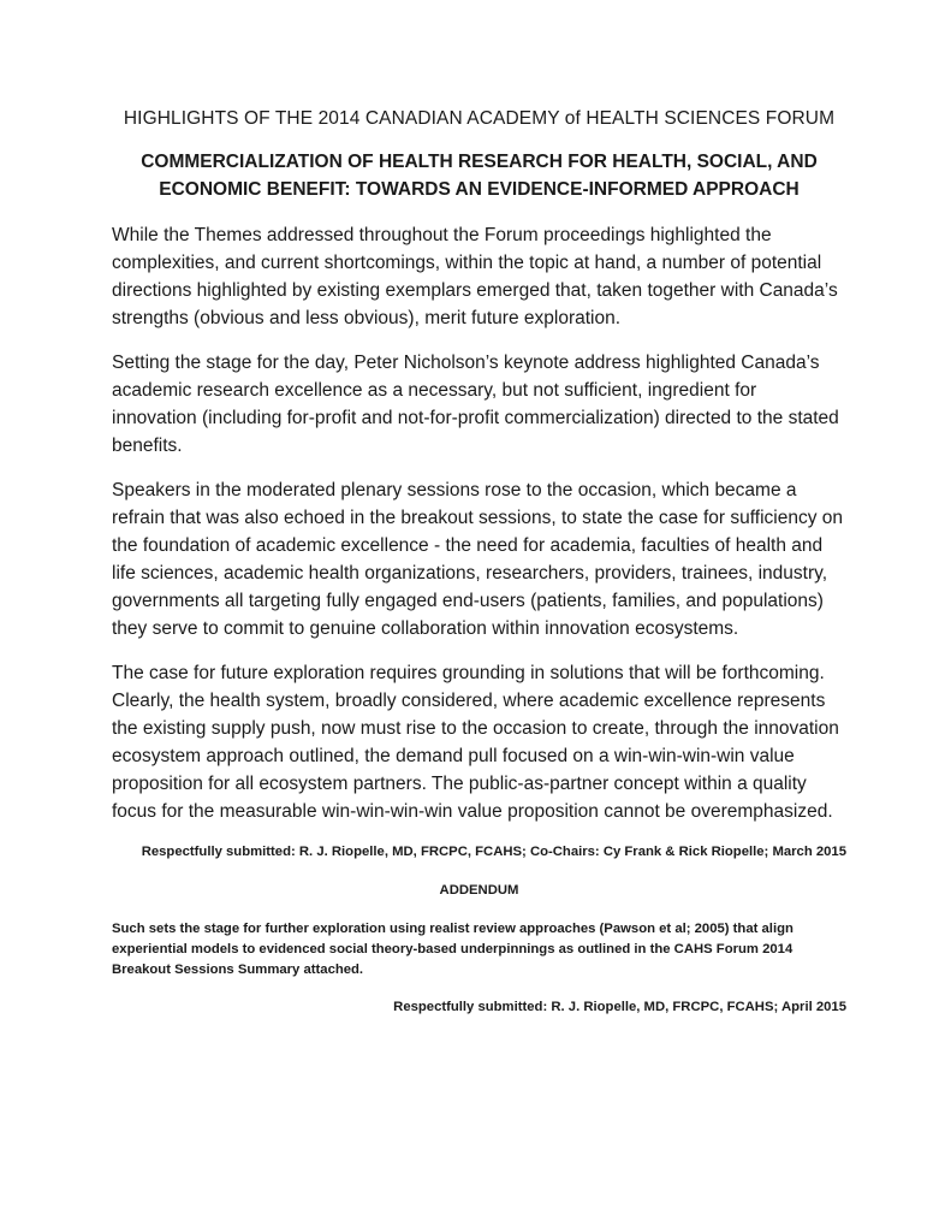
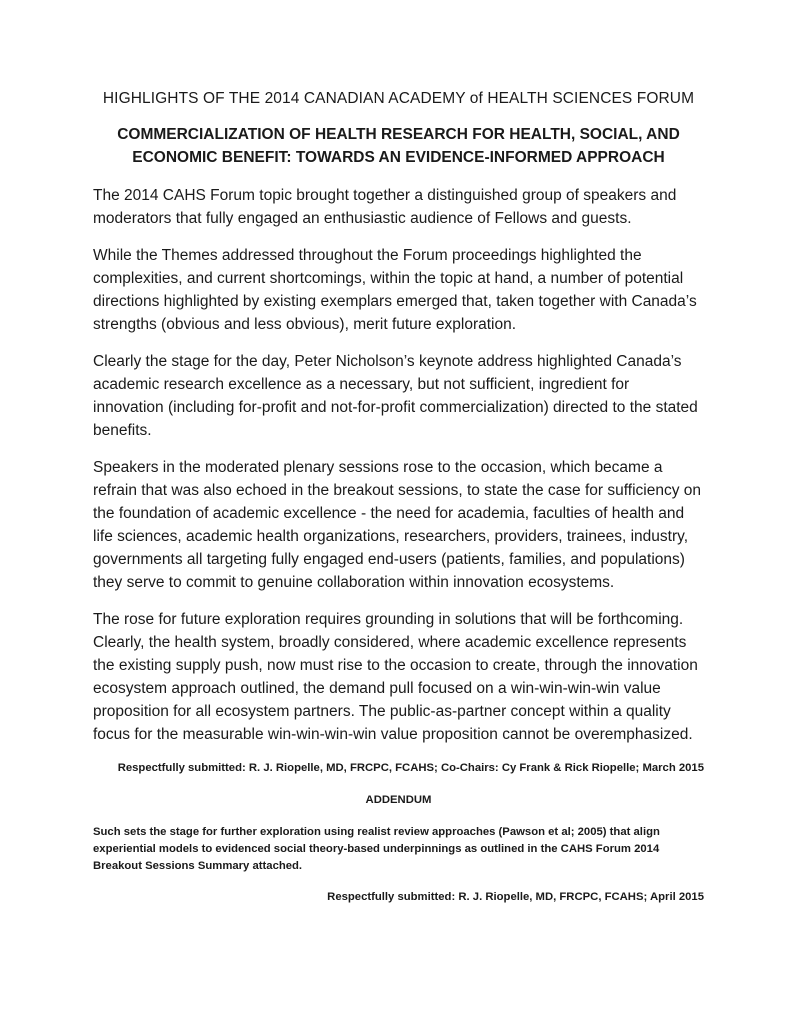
  HIGHLIGHTS OF THE 2014 CANADIAN ACADEMY of HEALTH SCIENCES FORUM
  COMMERCIALIZATION OF HEALTH RESEARCH FOR HEALTH, SOCIAL, AND ECONOMIC BENEFIT: TOWARDS AN EVIDENCE-INFORMED APPROACH
+ The 2014 CAHS Forum topic brought together a distinguished group of speakers and moderators that fully engaged an enthusiastic audience of Fellows and guests.
  While the Themes addressed throughout the Forum proceedings highlighted the complexities, and current shortcomings, within the topic at hand, a number of potential directions highlighted by existing exemplars emerged that, taken together with Canada’s strengths (obvious and less obvious), merit future exploration.
- Setting the stage for the day, Peter Nicholson’s keynote address highlighted Canada’s academic research excellence as a necessary, but not sufficient, ingredient for innovation (including for-profit and not-for-profit commercialization) directed to the stated benefits.
+ Clearly the stage for the day, Peter Nicholson’s keynote address highlighted Canada’s academic research excellence as a necessary, but not sufficient, ingredient for innovation (including for-profit and not-for-profit commercialization) directed to the stated benefits.
  Speakers in the moderated plenary sessions rose to the occasion, which became a refrain that was also echoed in the breakout sessions, to state the case for sufficiency on the foundation of academic excellence - the need for academia, faculties of health and life sciences, academic health organizations, researchers, providers, trainees, industry, governments all targeting fully engaged end-users (patients, families, and populations) they serve to commit to genuine collaboration within innovation ecosystems.
- The case for future exploration requires grounding in solutions that will be forthcoming. Clearly, the health system, broadly considered, where academic excellence represents the existing supply push, now must rise to the occasion to create, through the innovation ecosystem approach outlined, the demand pull focused on a win-win-win-win value proposition for all ecosystem partners. The public-as-partner concept within a quality focus for the measurable win-win-win-win value proposition cannot be overemphasized.
+ The rose for future exploration requires grounding in solutions that will be forthcoming. Clearly, the health system, broadly considered, where academic excellence represents the existing supply push, now must rise to the occasion to create, through the innovation ecosystem approach outlined, the demand pull focused on a win-win-win-win value proposition for all ecosystem partners. The public-as-partner concept within a quality focus for the measurable win-win-win-win value proposition cannot be overemphasized.
  Respectfully submitted: R. J. Riopelle, MD, FRCPC, FCAHS; Co-Chairs: Cy Frank & Rick Riopelle; March 2015
  ADDENDUM
  Such sets the stage for further exploration using realist review approaches (Pawson et al; 2005) that align experiential models to evidenced social theory-based underpinnings as outlined in the CAHS Forum 2014 Breakout Sessions Summary attached.
  Respectfully submitted: R. J. Riopelle, MD, FRCPC, FCAHS; April 2015
